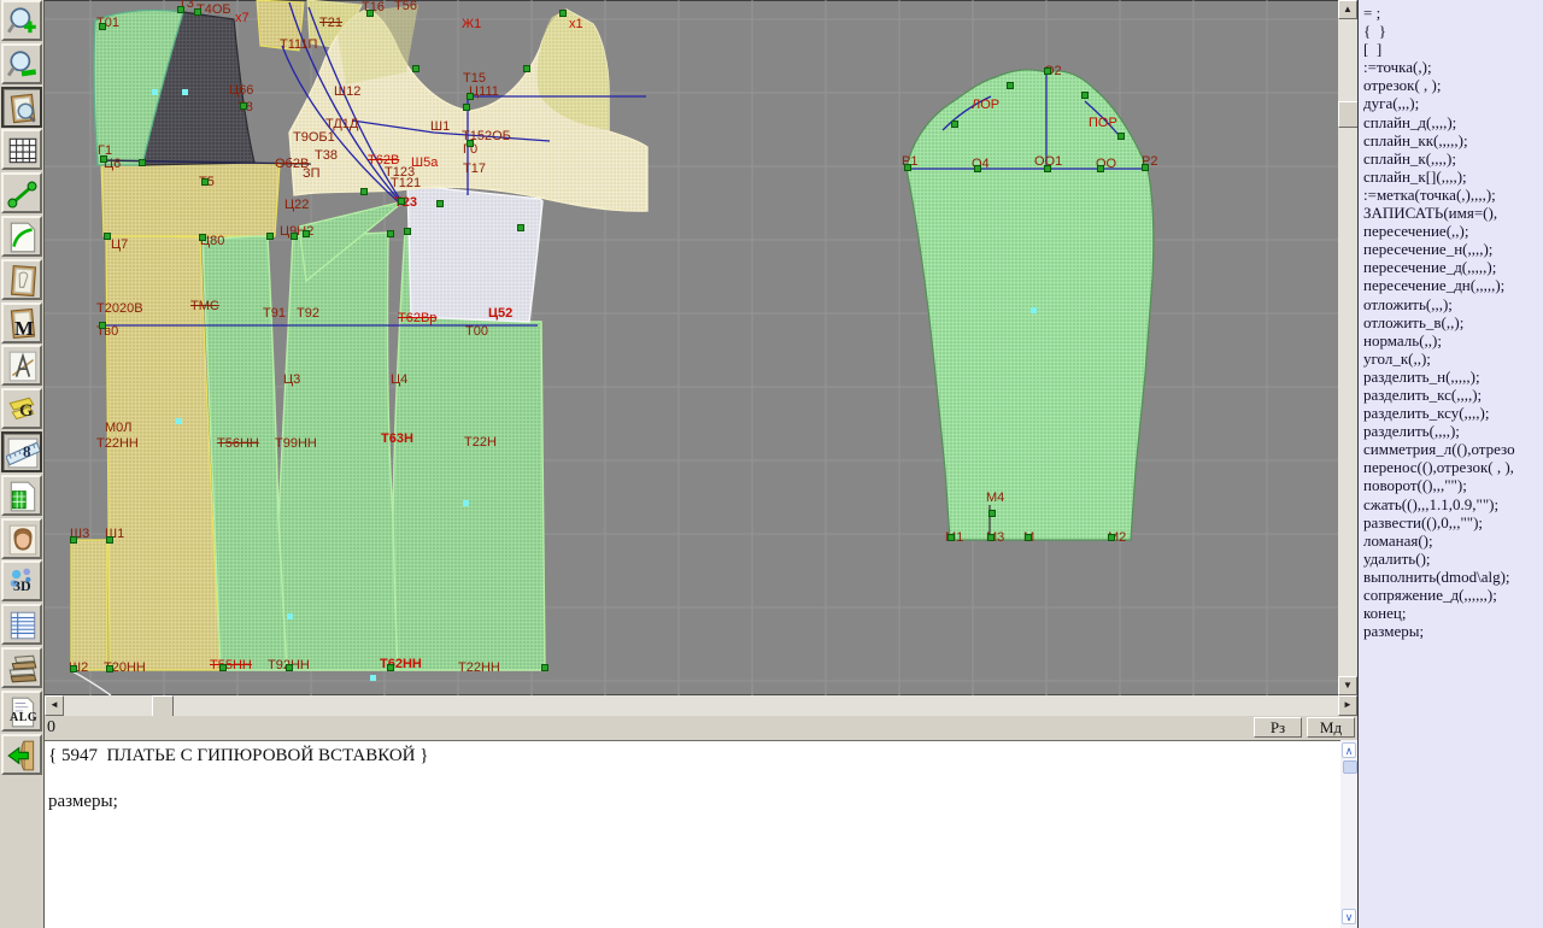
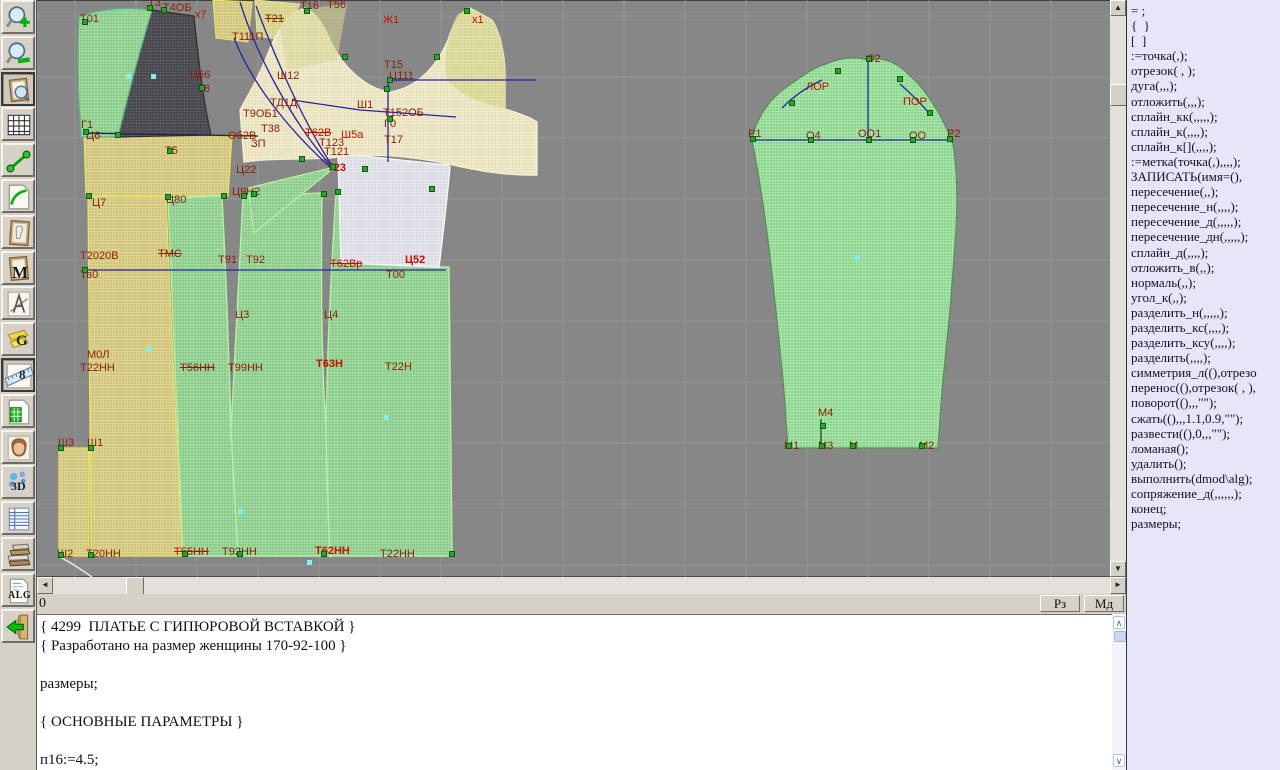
  M
  G
  8
  3D
  ALG
  Т01
  Т3
  Т4ОБ
  х7
  Т111П
  Ц66
  Г1
  Ц6
  Об2В
  ЗП
  Ш12
  ТД1Д
  Т9ОБ1
  Т38
  Т62В
  Ш5а
  Т16
  Т56
  Т21
  Ж1
  х1
  Т15
  Ц111
  Ш1
  Т152ОБ
  Г0
  Т17
  Т123
  Т121
  Ц22
  Ц9Н2
  Ц80
  Ц7
  Т2020В
  ТМС
  Тв0
  Т91
  Т92
  Т62Вр
  Ц52
  Т00
  Ц3
  Ц4
  М0Л
  Т22НН
  Т56НН
  Т99НН
  Т63Н
  Т22Н
  Ш3
  Ш1
  20НН
  Т5НН
  Т9НН
  Т62НН
  Т22НН
  ЛОР
  ПОР
  Р1
  О4
  ОО1
  ОО
  Р2
  М4
  ▲
  ▼
  ◄
  ►
  0
  Рз
  Мд
- { 5947 ПЛАТЬЕ С ГИПЮРОВОЙ ВСТАВКОЙ }
+ { 4299 ПЛАТЬЕ С ГИПЮРОВОЙ ВСТАВКОЙ }
+ { Разработано на размер женщины 170-92-100 }
  размеры;
+ { ОСНОВНЫЕ ПАРАМЕТРЫ }
+ п16:=4.5;
  ∧
  ∨
  = ;
  { }
  [ ]
  :=точка(,);
  отрезок( , );
  дуга(,,,);
- сплайн_д(,,,,);
+ отложить(,,,);
  сплайн_кк(,,,,,);
  сплайн_к(,,,,);
  сплайн_к[](,,,,);
  :=метка(точка(,),,,,);
  ЗАПИСАТЬ(имя=(),
  пересечение(,,);
  пересечение_н(,,,,);
  пересечение_д(,,,,,);
  пересечение_дн(,,,,,);
- отложить(,,,);
+ сплайн_д(,,,,);
  отложить_в(,,);
  нормаль(,,);
  угол_к(,,);
  разделить_н(,,,,,);
  разделить_кс(,,,,);
  разделить_ксу(,,,,);
  разделить(,,,,);
  симметрия_л((),отрезо
  перенос((),отрезок( , ),
  поворот((),,,"");
  сжать((),,,1.1,0.9,"");
  развести((),0,,,"");
  ломаная();
  удалить();
  выполнить(dmod\alg);
  сопряжение_д(,,,,,,);
  конец;
  размеры;
